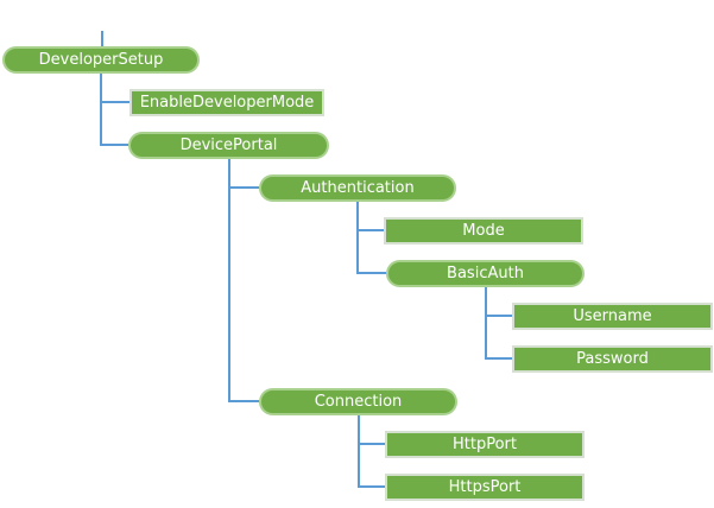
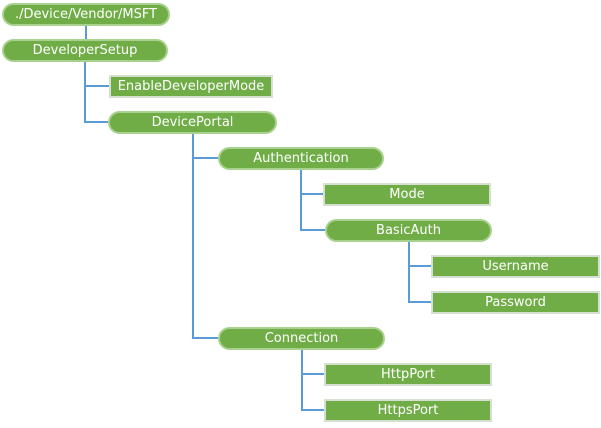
+ ./Device/Vendor/MSFT
  DeveloperSetup
  EnableDeveloperMode
  DevicePortal
  Authentication
  Mode
  BasicAuth
  Username
  Password
  Connection
  HttpPort
  HttpsPort
